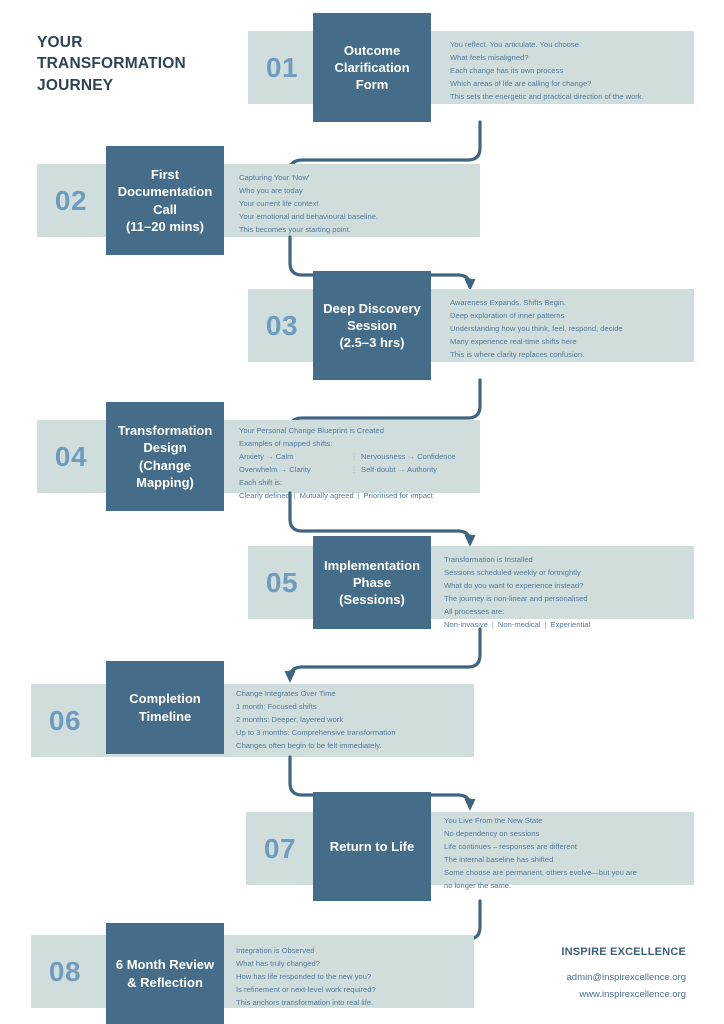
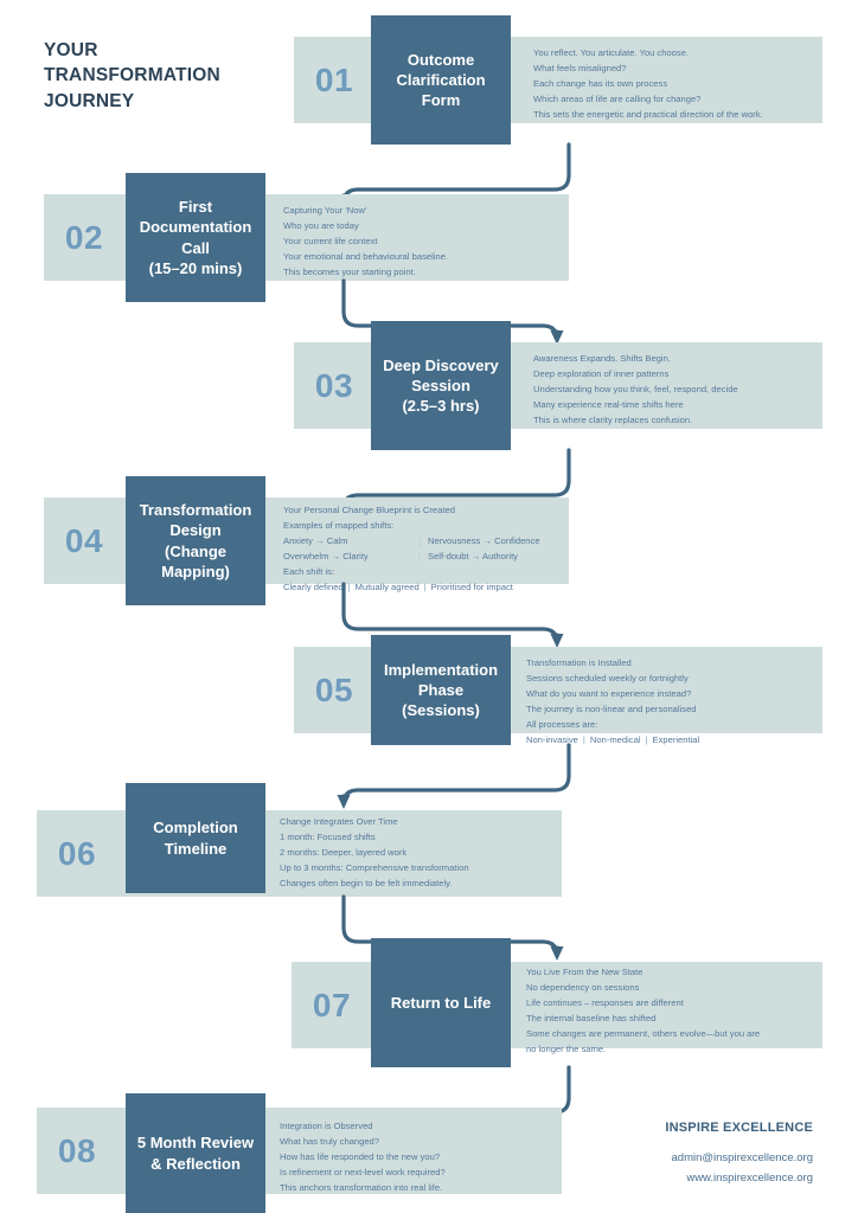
  YOUR
  TRANSFORMATION
  JOURNEY
  01
  Outcome
  Clarification
  Form
  You reflect. You articulate. You choose.
  What feels misaligned?
  Each change has its own process
  Which areas of life are calling for change?
  This sets the energetic and practical direction of the work.
  02
  First
  Documentation
  Call
- (11–20 mins)
+ (15–20 mins)
  Capturing Your 'Now'
  Who you are today
  Your current life context
  Your emotional and behavioural baseline.
  This becomes your starting point.
  03
  Deep Discovery
  Session
  (2.5–3 hrs)
  Awareness Expands. Shifts Begin.
  Deep exploration of inner patterns
  Understanding how you think, feel, respond, decide
  Many experience real-time shifts here
  This is where clarity replaces confusion.
  04
  Transformation
  Design
  (Change Mapping)
  Your Personal Change Blueprint is Created
  Examples of mapped shifts:
  Anxiety → Calm Nervousness → Confidence
  Overwhelm → Clarity Self-doubt → Authority
  Each shift is:
  Clearly defined | Mutually agreed | Prioritised for impact
  05
  Implementation
  Phase
  (Sessions)
  Transformation is Installed
  Sessions scheduled weekly or fortnightly
  What do you want to experience instead?
  The journey is non-linear and personalised
  All processes are:
  Non-invasive | Non-medical | Experiential
  06
  Completion
  Timeline
  Change Integrates Over Time
  1 month: Focused shifts
  2 months: Deeper, layered work
  Up to 3 months: Comprehensive transformation
  Changes often begin to be felt immediately.
  07
  Return to Life
  You Live From the New State
  No dependency on sessions
  Life continues – responses are different
  The internal baseline has shifted
- Some choose are permanent, others evolve—but you are
+ Some changes are permanent, others evolve—but you are
  no longer the same.
  08
- 6 Month Review
+ 5 Month Review
  & Reflection
  Integration is Observed
  What has truly changed?
  How has life responded to the new you?
  Is refinement or next-level work required?
  This anchors transformation into real life.
  INSPIRE EXCELLENCE
  admin@inspirexcellence.org
  www.inspirexcellence.org
